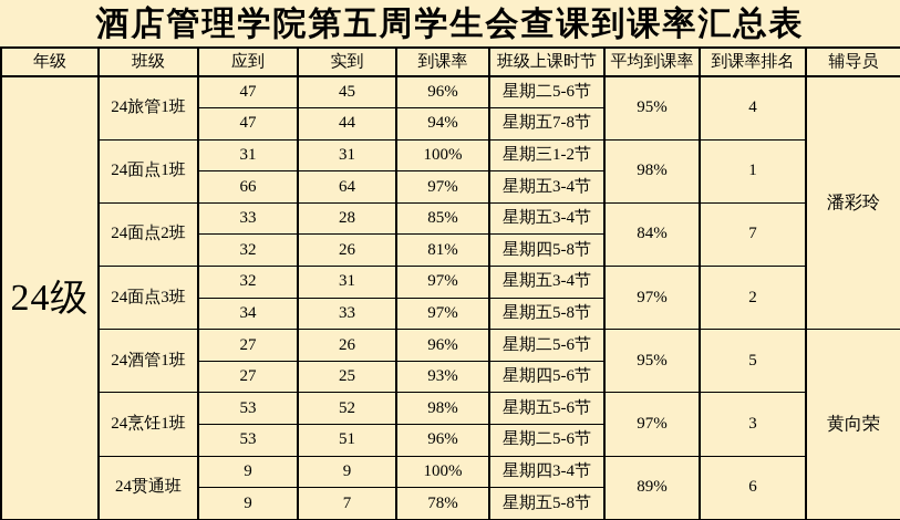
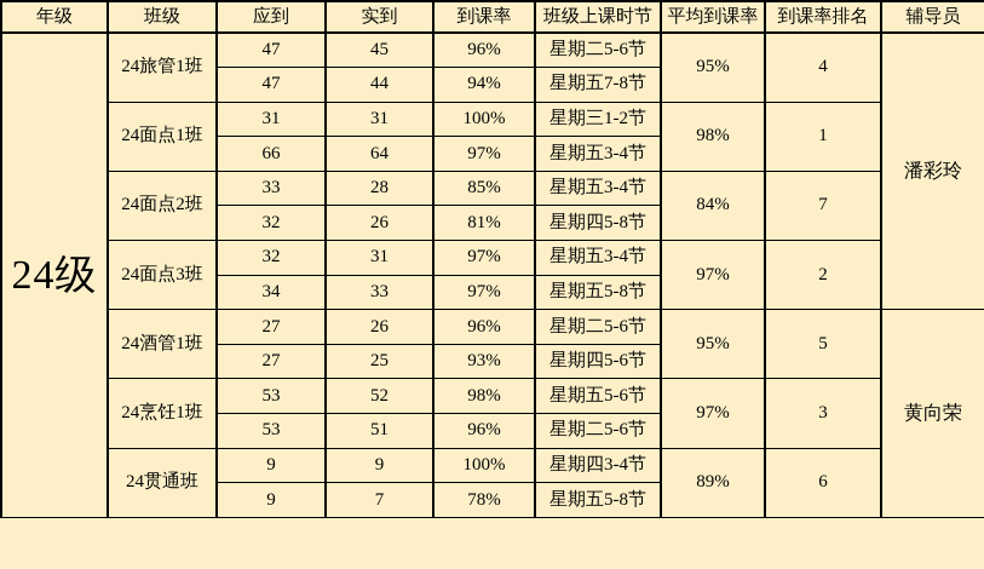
- 酒店管理学院第五周学生会查课到课率汇总表
  年级	班级	应到	实到	到课率	班级上课时节	平均到课率	到课率排名	辅导员
  24级	24旅管1班	47	45	96%	星期二5-6节	95%	4	潘彩玲
  47	44	94%	星期五7-8节
  24面点1班	31	31	100%	星期三1-2节	98%	1
  66	64	97%	星期五3-4节
  24面点2班	33	28	85%	星期五3-4节	84%	7
  32	26	81%	星期四5-8节
  24面点3班	32	31	97%	星期五3-4节	97%	2
  34	33	97%	星期五5-8节
  24酒管1班	27	26	96%	星期二5-6节	95%	5	黄向荣
  27	25	93%	星期四5-6节
  24烹饪1班	53	52	98%	星期五5-6节	97%	3
  53	51	96%	星期二5-6节
  24贯通班	9	9	100%	星期四3-4节	89%	6
  9	7	78%	星期五5-8节
